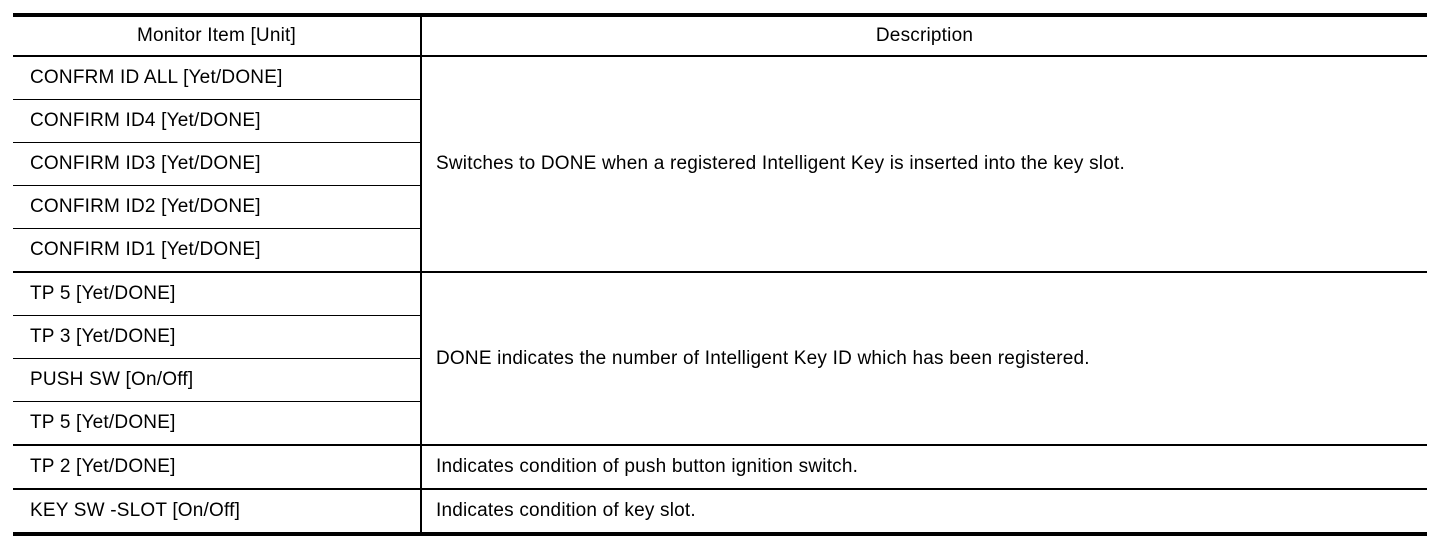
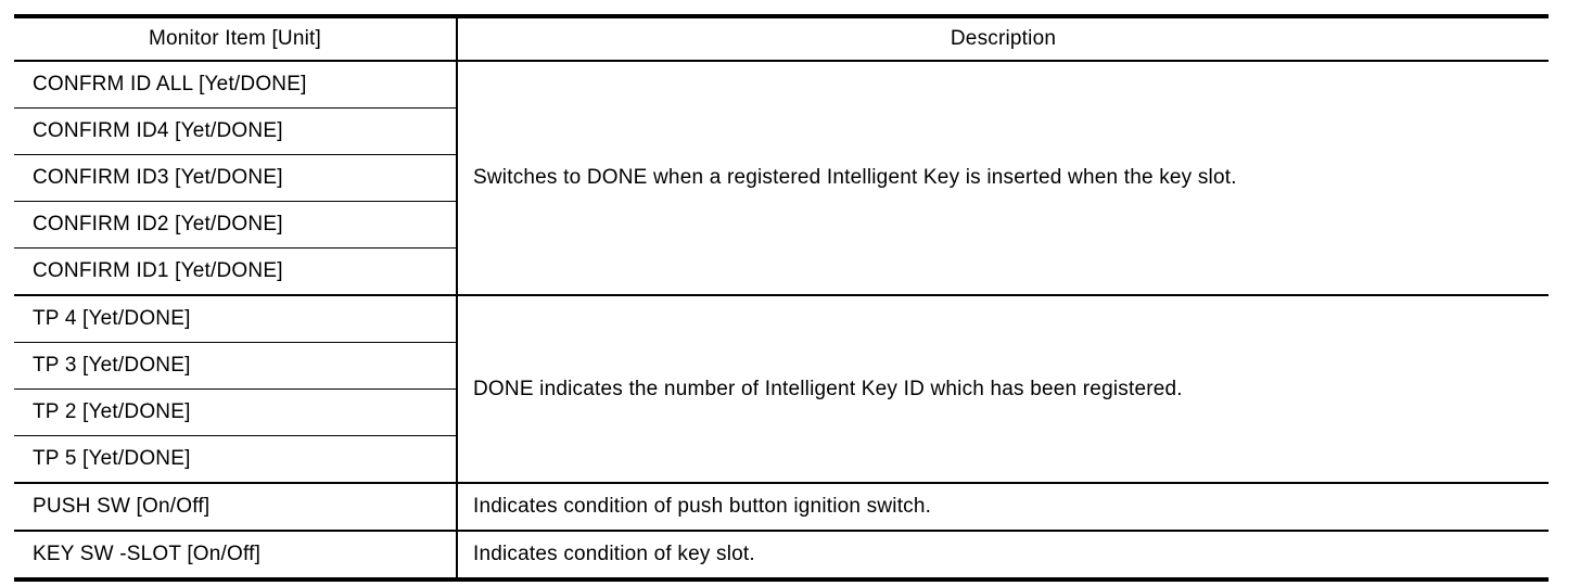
  Monitor Item [Unit]	Description
- CONFRM ID ALL [Yet/DONE]	Switches to DONE when a registered Intelligent Key is inserted into the key slot.
+ CONFRM ID ALL [Yet/DONE]	Switches to DONE when a registered Intelligent Key is inserted when the key slot.
  CONFIRM ID4 [Yet/DONE]
  CONFIRM ID3 [Yet/DONE]
  CONFIRM ID2 [Yet/DONE]
  CONFIRM ID1 [Yet/DONE]
- TP 5 [Yet/DONE]	DONE indicates the number of Intelligent Key ID which has been registered.
+ TP 4 [Yet/DONE]	DONE indicates the number of Intelligent Key ID which has been registered.
  TP 3 [Yet/DONE]
- PUSH SW [On/Off]
+ TP 2 [Yet/DONE]
  TP 5 [Yet/DONE]
- TP 2 [Yet/DONE]	Indicates condition of push button ignition switch.
+ PUSH SW [On/Off]	Indicates condition of push button ignition switch.
  KEY SW -SLOT [On/Off]	Indicates condition of key slot.
